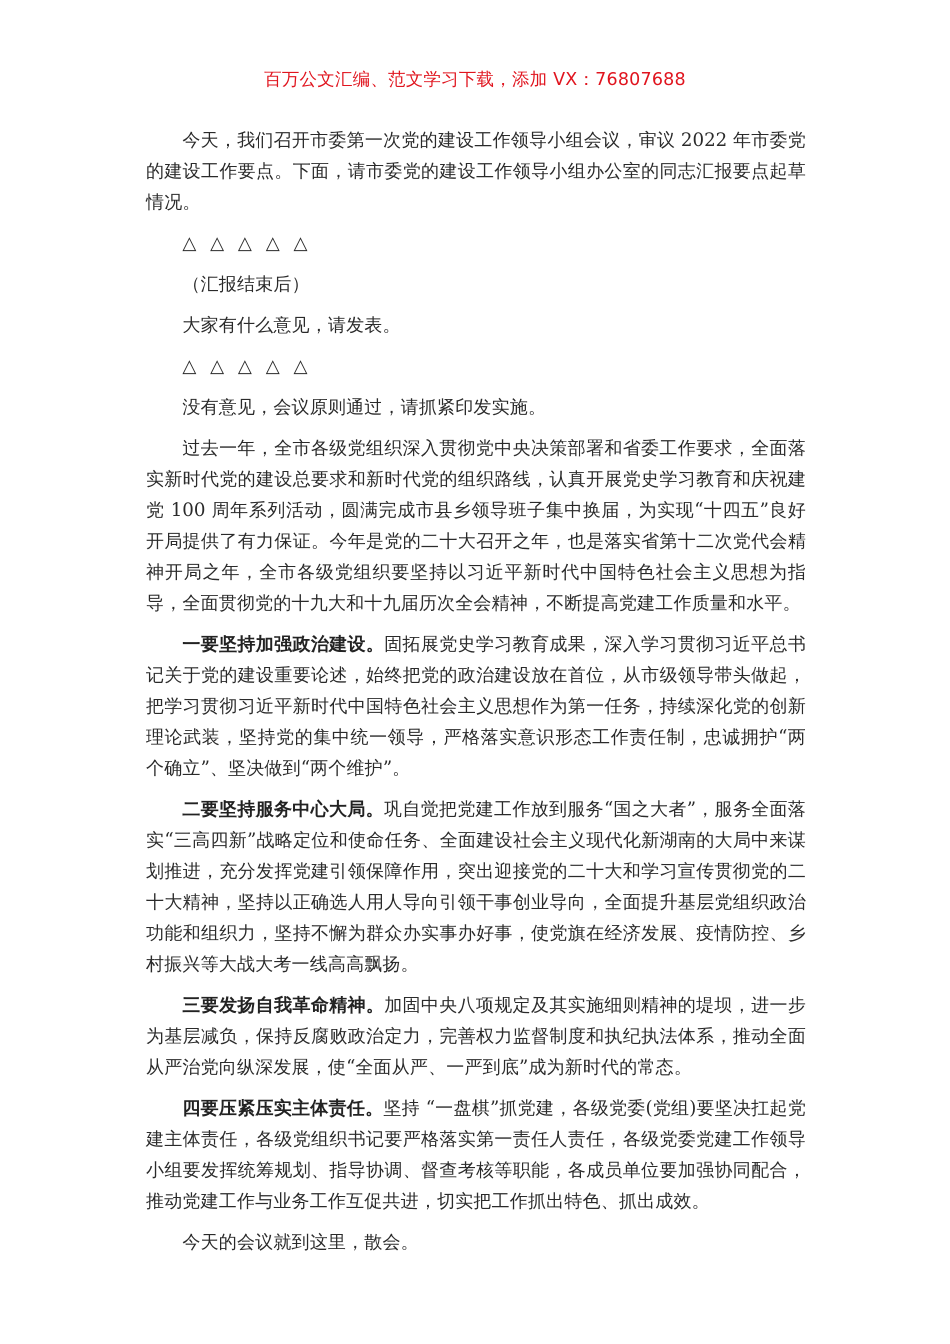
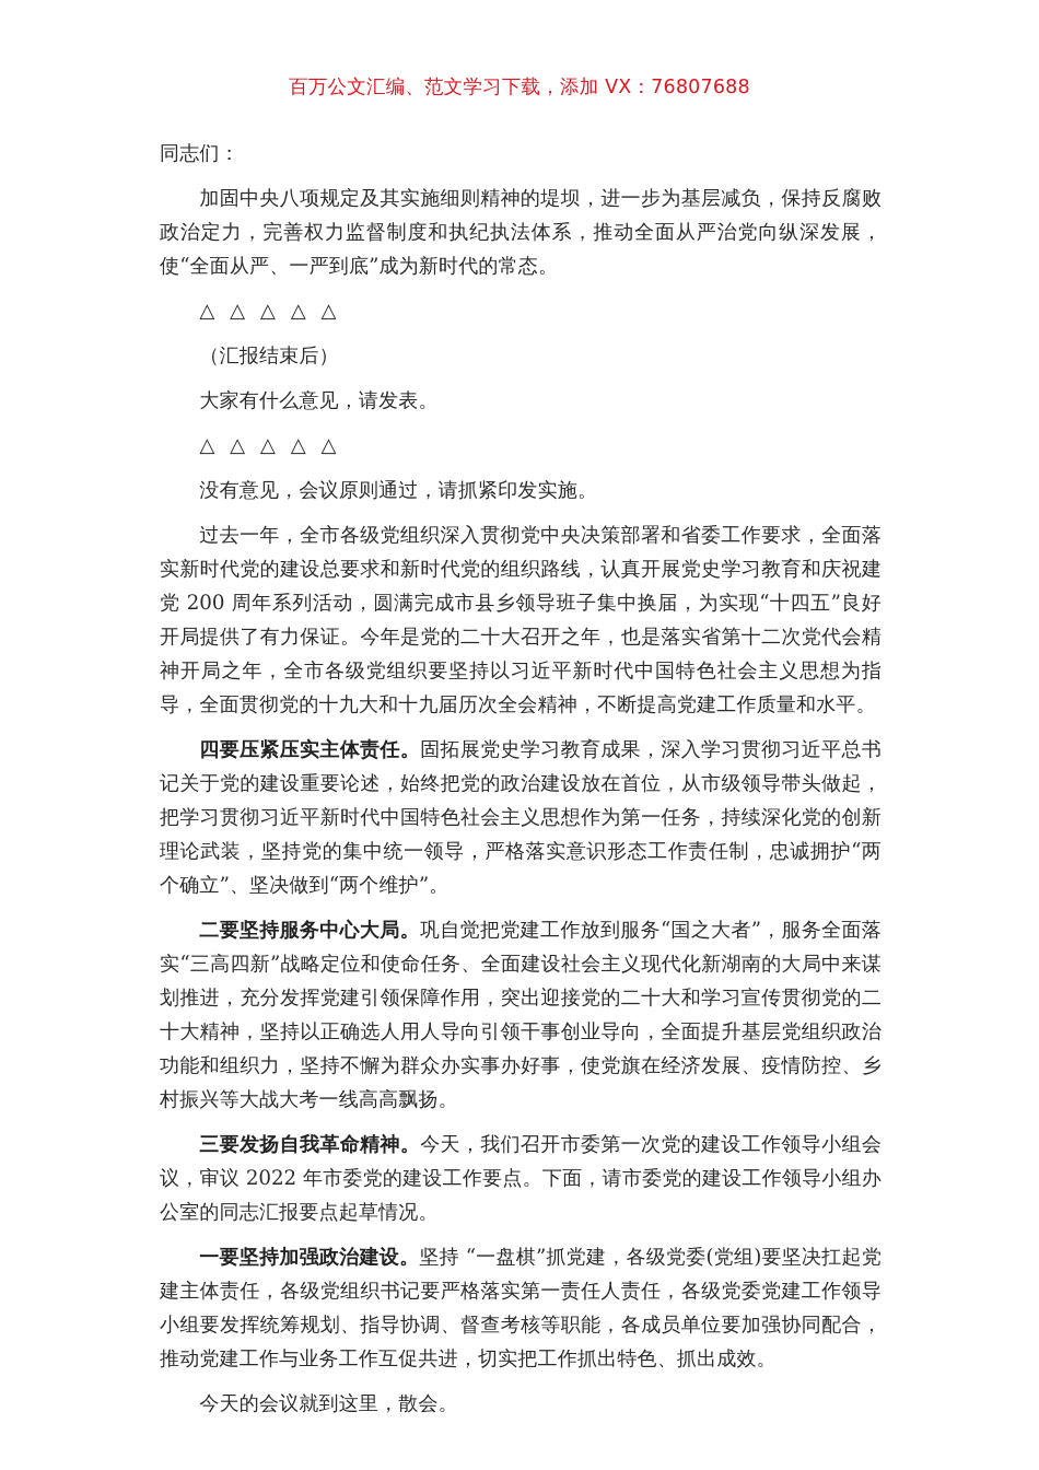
  百万公文汇编、范文学习下载，添加 VX：76807688
+ 同志们：
- 今天，我们召开市委第一次党的建设工作领导小组会议，审议 2022 年市委党的建设工作要点。下面，请市委党的建设工作领导小组办公室的同志汇报要点起草情况。
+ 加固中央八项规定及其实施细则精神的堤坝，进一步为基层减负，保持反腐败政治定力，完善权力监督制度和执纪执法体系，推动全面从严治党向纵深发展，使“全面从严、一严到底”成为新时代的常态。
  △ △ △ △ △
  （汇报结束后）
  大家有什么意见，请发表。
  △ △ △ △ △
  没有意见，会议原则通过，请抓紧印发实施。
- 过去一年，全市各级党组织深入贯彻党中央决策部署和省委工作要求，全面落实新时代党的建设总要求和新时代党的组织路线，认真开展党史学习教育和庆祝建党 100 周年系列活动，圆满完成市县乡领导班子集中换届，为实现“十四五”良好开局提供了有力保证。今年是党的二十大召开之年，也是落实省第十二次党代会精神开局之年，全市各级党组织要坚持以习近平新时代中国特色社会主义思想为指导，全面贯彻党的十九大和十九届历次全会精神，不断提高党建工作质量和水平。
+ 过去一年，全市各级党组织深入贯彻党中央决策部署和省委工作要求，全面落实新时代党的建设总要求和新时代党的组织路线，认真开展党史学习教育和庆祝建党 200 周年系列活动，圆满完成市县乡领导班子集中换届，为实现“十四五”良好开局提供了有力保证。今年是党的二十大召开之年，也是落实省第十二次党代会精神开局之年，全市各级党组织要坚持以习近平新时代中国特色社会主义思想为指导，全面贯彻党的十九大和十九届历次全会精神，不断提高党建工作质量和水平。
- 一要坚持加强政治建设。固拓展党史学习教育成果，深入学习贯彻习近平总书记关于党的建设重要论述，始终把党的政治建设放在首位，从市级领导带头做起，把学习贯彻习近平新时代中国特色社会主义思想作为第一任务，持续深化党的创新理论武装，坚持党的集中统一领导，严格落实意识形态工作责任制，忠诚拥护“两个确立”、坚决做到“两个维护”。
+ 四要压紧压实主体责任。固拓展党史学习教育成果，深入学习贯彻习近平总书记关于党的建设重要论述，始终把党的政治建设放在首位，从市级领导带头做起，把学习贯彻习近平新时代中国特色社会主义思想作为第一任务，持续深化党的创新理论武装，坚持党的集中统一领导，严格落实意识形态工作责任制，忠诚拥护“两个确立”、坚决做到“两个维护”。
  二要坚持服务中心大局。巩自觉把党建工作放到服务“国之大者”，服务全面落实“三高四新”战略定位和使命任务、全面建设社会主义现代化新湖南的大局中来谋划推进，充分发挥党建引领保障作用，突出迎接党的二十大和学习宣传贯彻党的二十大精神，坚持以正确选人用人导向引领干事创业导向，全面提升基层党组织政治功能和组织力，坚持不懈为群众办实事办好事，使党旗在经济发展、疫情防控、乡村振兴等大战大考一线高高飘扬。
- 三要发扬自我革命精神。加固中央八项规定及其实施细则精神的堤坝，进一步为基层减负，保持反腐败政治定力，完善权力监督制度和执纪执法体系，推动全面从严治党向纵深发展，使“全面从严、一严到底”成为新时代的常态。
+ 三要发扬自我革命精神。今天，我们召开市委第一次党的建设工作领导小组会议，审议 2022 年市委党的建设工作要点。下面，请市委党的建设工作领导小组办公室的同志汇报要点起草情况。
- 四要压紧压实主体责任。坚持 “一盘棋”抓党建，各级党委(党组)要坚决扛起党建主体责任，各级党组织书记要严格落实第一责任人责任，各级党委党建工作领导小组要发挥统筹规划、指导协调、督查考核等职能，各成员单位要加强协同配合，推动党建工作与业务工作互促共进，切实把工作抓出特色、抓出成效。
+ 一要坚持加强政治建设。坚持 “一盘棋”抓党建，各级党委(党组)要坚决扛起党建主体责任，各级党组织书记要严格落实第一责任人责任，各级党委党建工作领导小组要发挥统筹规划、指导协调、督查考核等职能，各成员单位要加强协同配合，推动党建工作与业务工作互促共进，切实把工作抓出特色、抓出成效。
  今天的会议就到这里，散会。
